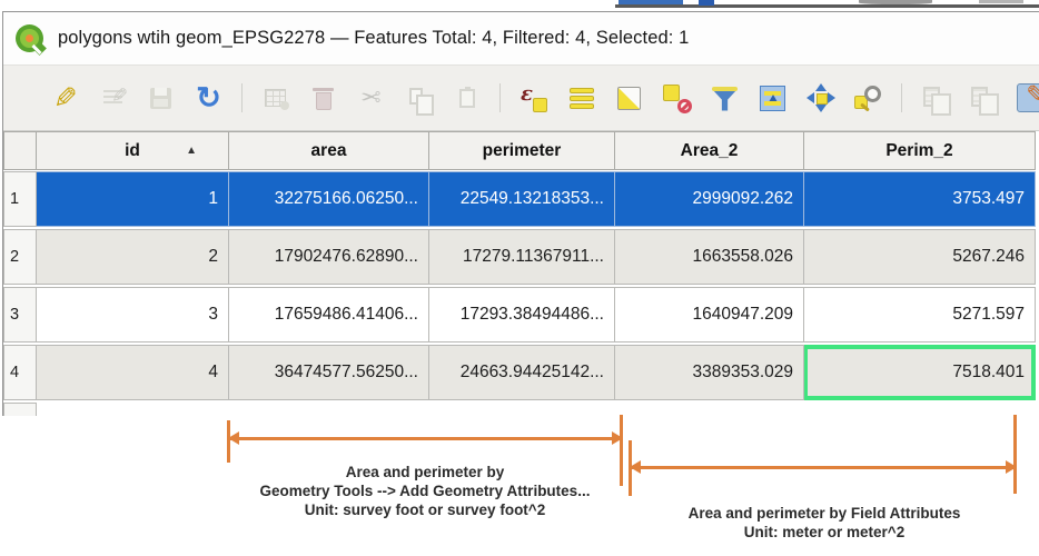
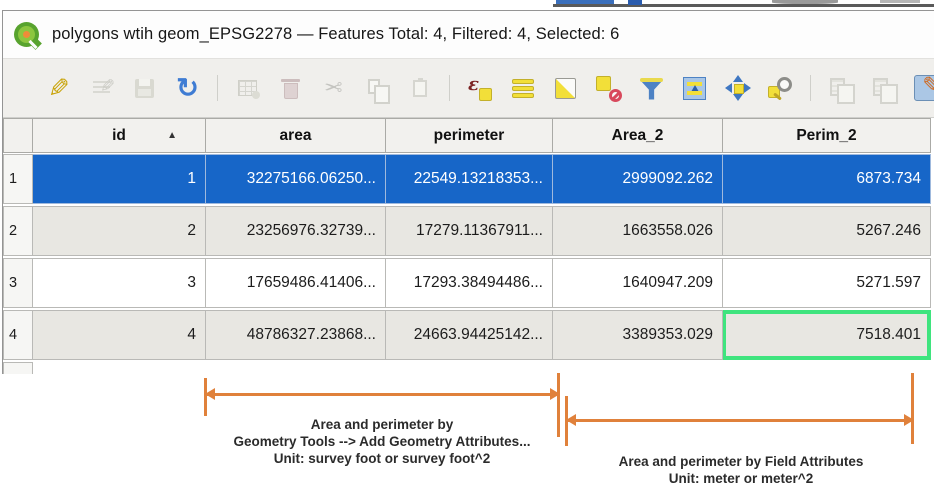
- polygons wtih geom_EPSG2278 — Features Total: 4, Filtered: 4, Selected: 1
+ polygons wtih geom_EPSG2278 — Features Total: 4, Filtered: 4, Selected: 6
  ↻
  ε
  ✎
  id
  ▲
  area
  perimeter
  Area_2
  Perim_2
  1
  1
  32275166.06250...
  22549.13218353...
  2999092.262
- 3753.497
+ 6873.734
  2
  2
- 17902476.62890...
+ 23256976.32739...
  17279.11367911...
  1663558.026
  5267.246
  3
  3
  17659486.41406...
  17293.38494486...
  1640947.209
  5271.597
  4
  4
- 36474577.56250...
+ 48786327.23868...
  24663.94425142...
  3389353.029
  7518.401
  Area and perimeter by
  Geometry Tools --> Add Geometry Attributes...
  Unit: survey foot or survey foot^2
  Area and perimeter by Field Attributes
  Unit: meter or meter^2
